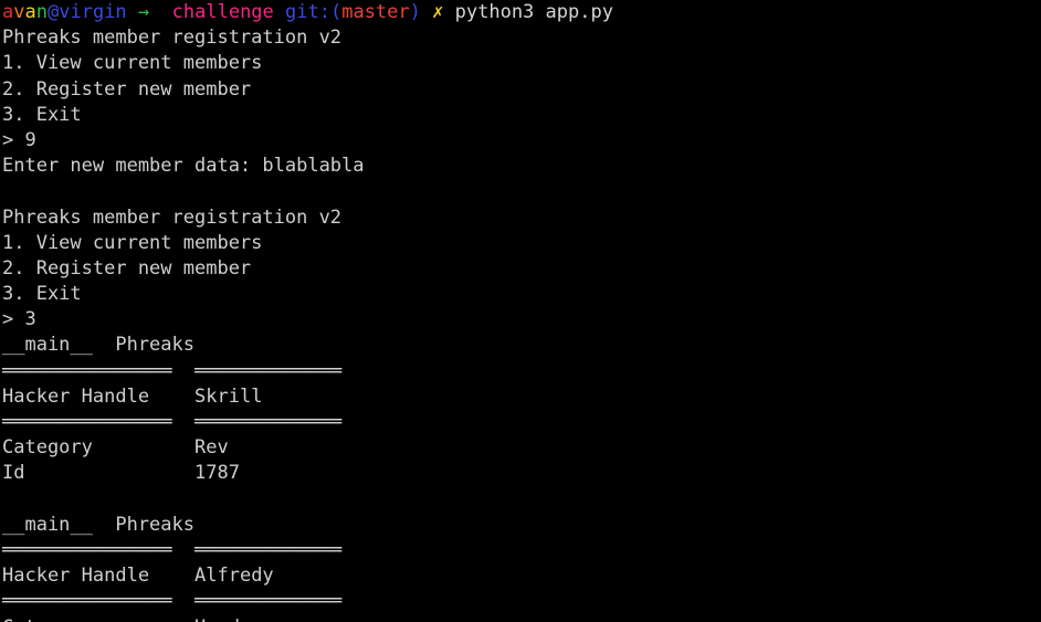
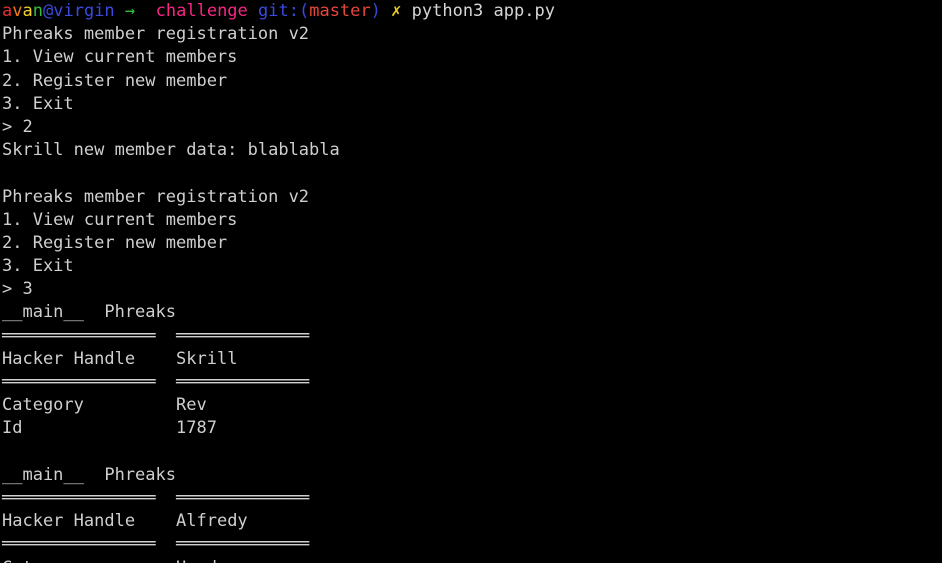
  avan@virgin → challenge git:(master) ✗ python3 app.py
  Phreaks member registration v2
  1. View current members
  2. Register new member
  3. Exit
- > 9
+ > 2
- Enter new member data: blablabla
+ Skrill new member data: blablabla
  Phreaks member registration v2
  1. View current members
  2. Register new member
  3. Exit
  > 3
  __main__ Phreaks
  ═══════════════ ═════════════
  Hacker Handle Skrill
  ═══════════════ ═════════════
  Category Rev
  Id 1787
  __main__ Phreaks
  ═══════════════ ═════════════
  Hacker Handle Alfredy
  ═══════════════ ═════════════
